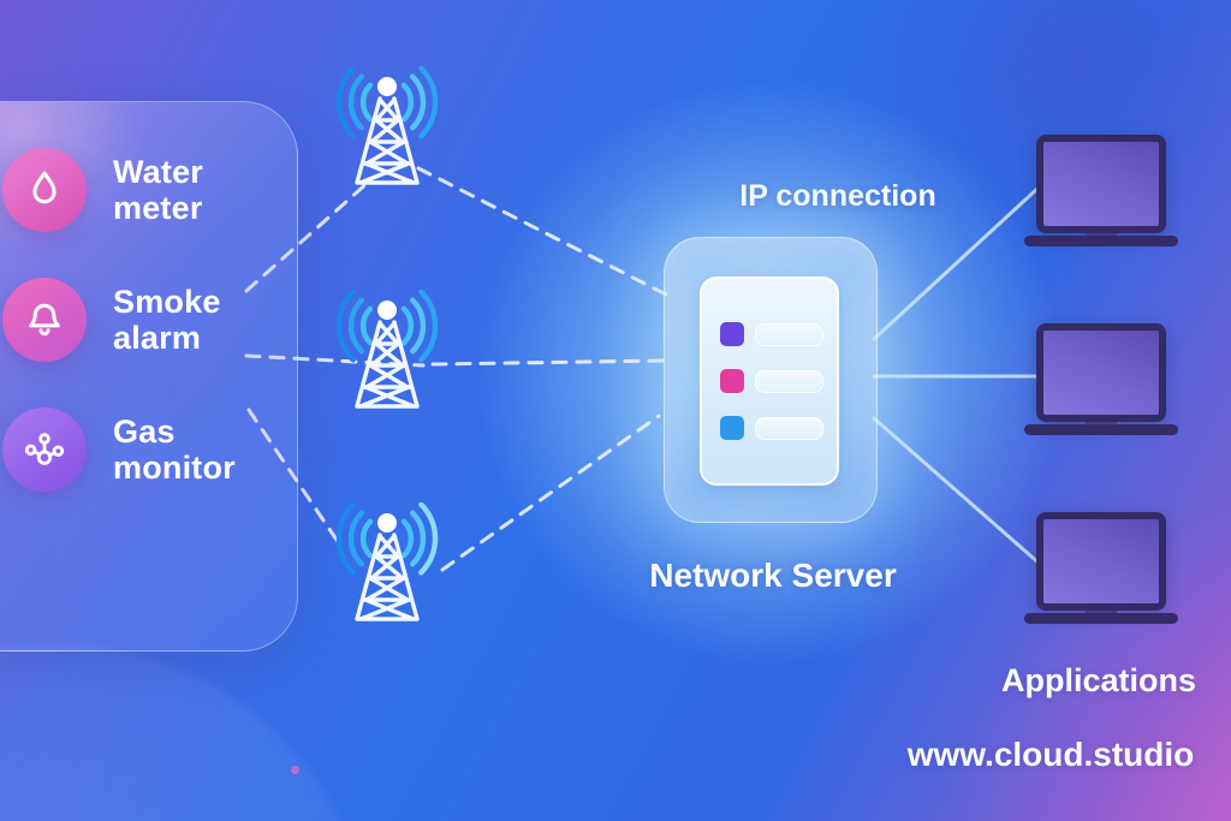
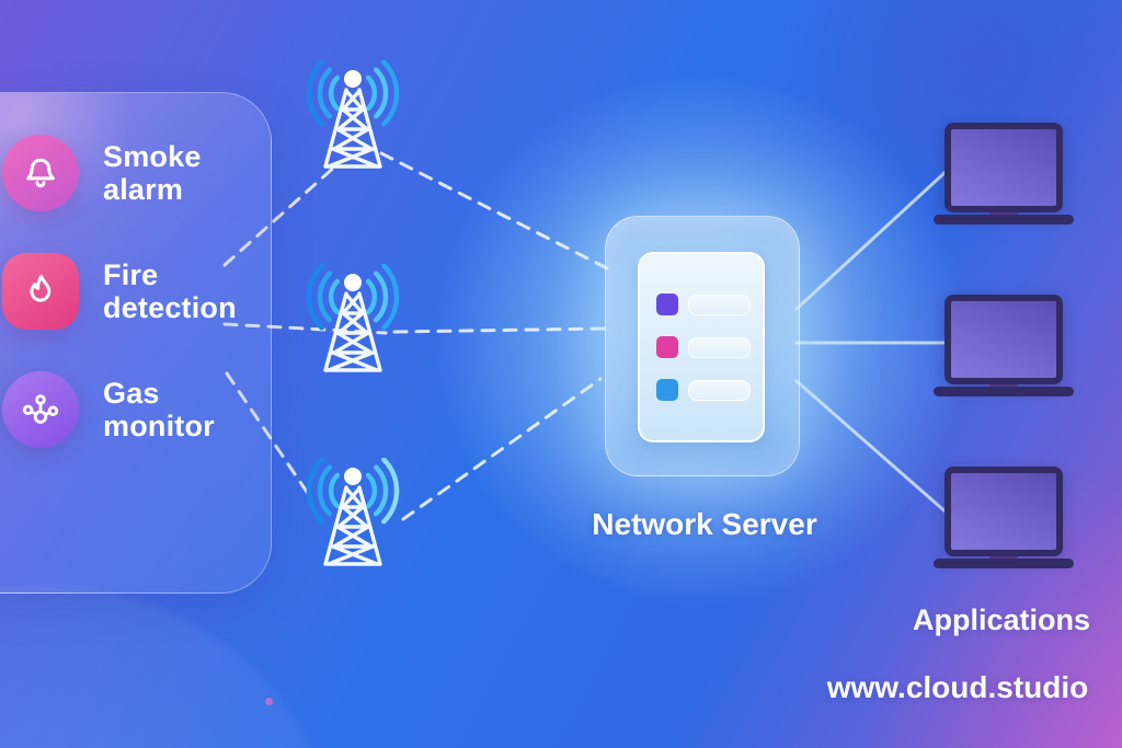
- Water
- meter
  Smoke
  alarm
+ Fire
+ detection
  Gas
  monitor
- IP connection
  Network Server
  Applications
  www.cloud.studio
